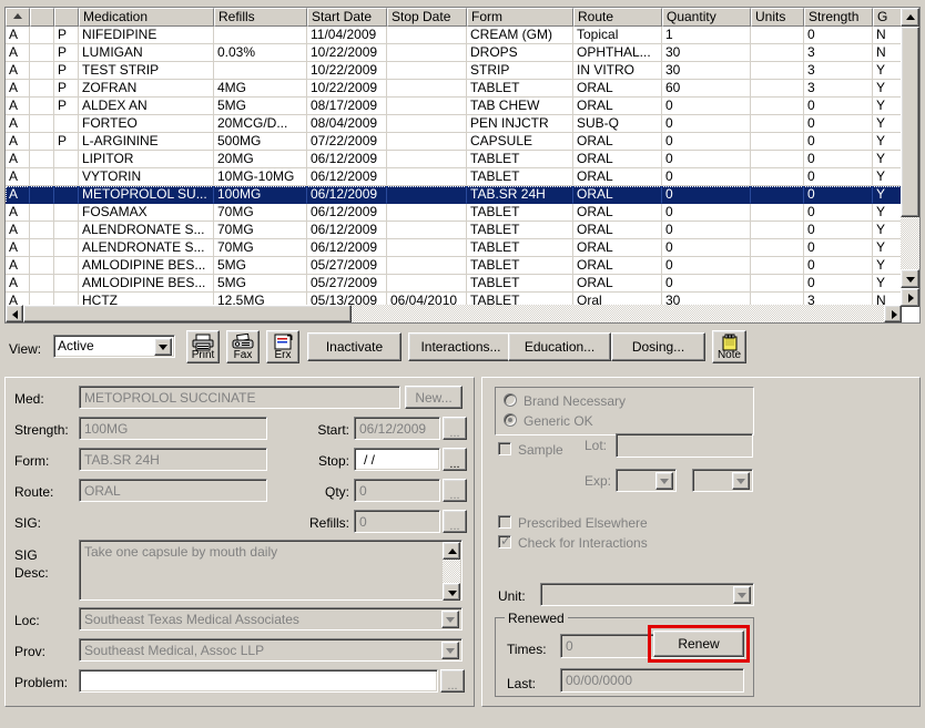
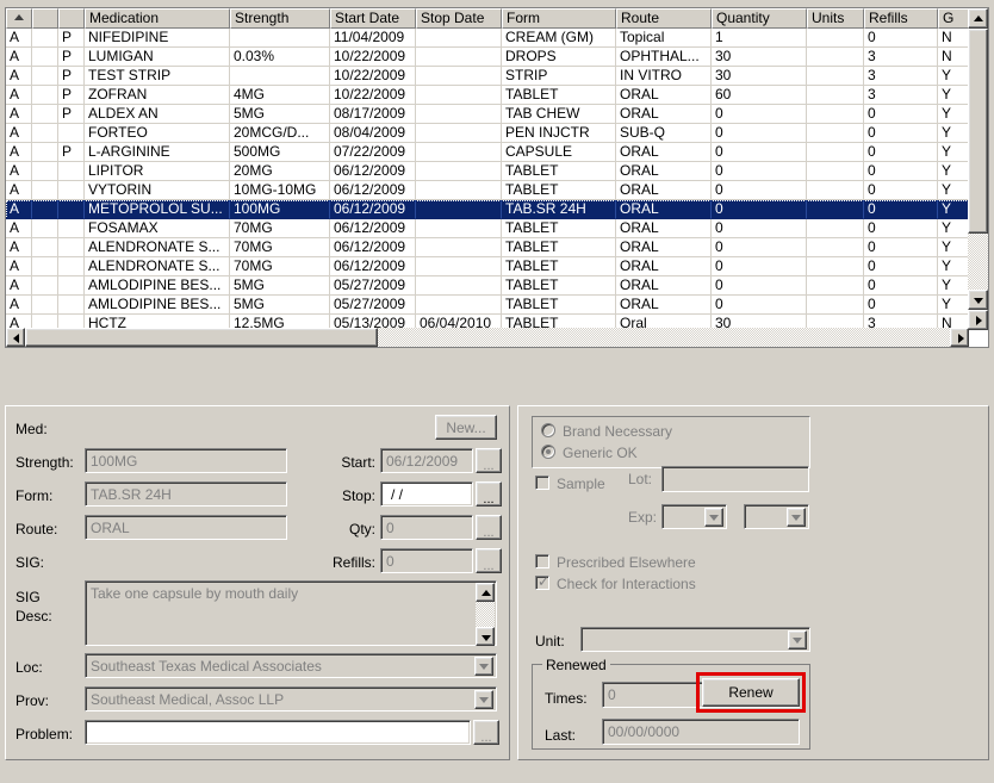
  Medication
- Refills
+ Strength
  Start Date
  Stop Date
  Form
  Route
  Quantity
  Units
- Strength
+ Refills
  G
  A
  P
  NIFEDIPINE
  11/04/2009
  CREAM (GM)
  Topical
  1
  0
  N
  A
  P
  LUMIGAN
  0.03%
  10/22/2009
  DROPS
  OPHTHAL...
  30
  3
  N
  A
  P
  TEST STRIP
  10/22/2009
  STRIP
  IN VITRO
  30
  3
  Y
  A
  P
  ZOFRAN
  4MG
  10/22/2009
  TABLET
  ORAL
  60
  3
  Y
  A
  P
  ALDEX AN
  5MG
  08/17/2009
  TAB CHEW
  ORAL
  0
  0
  Y
  A
  FORTEO
  20MCG/D...
  08/04/2009
  PEN INJCTR
  SUB-Q
  0
  0
  Y
  A
  P
  L-ARGININE
  500MG
  07/22/2009
  CAPSULE
  ORAL
  0
  0
  Y
  A
  LIPITOR
  20MG
  06/12/2009
  TABLET
  ORAL
  0
  0
  Y
  A
  VYTORIN
  10MG-10MG
  06/12/2009
  TABLET
  ORAL
  0
  0
  Y
  A
  METOPROLOL SU...
  100MG
  06/12/2009
  TAB.SR 24H
  ORAL
  0
  0
  Y
  A
  FOSAMAX
  70MG
  06/12/2009
  TABLET
  ORAL
  0
  0
  Y
  A
  ALENDRONATE S...
  70MG
  06/12/2009
  TABLET
  ORAL
  0
  0
  Y
  A
  ALENDRONATE S...
  70MG
  06/12/2009
  TABLET
  ORAL
  0
  0
  Y
  A
  AMLODIPINE BES...
  5MG
  05/27/2009
  TABLET
  ORAL
  0
  0
  Y
  A
  AMLODIPINE BES...
  5MG
  05/27/2009
  TABLET
  ORAL
  0
  0
  Y
  A
  HCTZ
  12.5MG
  05/13/2009
  06/04/2010
  TABLET
  Oral
  30
  3
  N
- View:
- Active
- Print
- Fax
- Erx
- Inactivate
- Interactions...
- Education...
- Dosing...
- Note
  Med:
- METOPROLOL SUCCINATE
  New...
  Strength:
  100MG
  Start:
  06/12/2009
  ...
  Form:
  TAB.SR 24H
  Stop:
  / /
  ...
  Route:
  ORAL
  Qty:
  0
  ...
  SIG:
  Refills:
  0
  ...
  SIG
  Desc:
  Take one capsule by mouth daily
  Loc:
  Southeast Texas Medical Associates
  Prov:
  Southeast Medical, Assoc LLP
  Problem:
  ...
  Brand Necessary
  Generic OK
  Sample
  Lot:
  Exp:
  Prescribed Elsewhere
  ✓
  Check for Interactions
  Unit:
  Renewed
  Times:
  0
  Renew
  Last:
  00/00/0000
